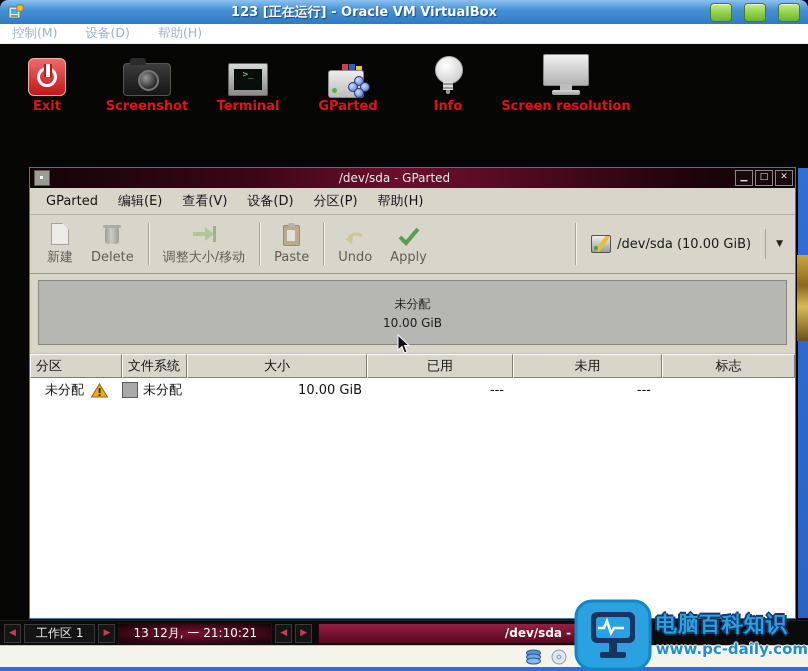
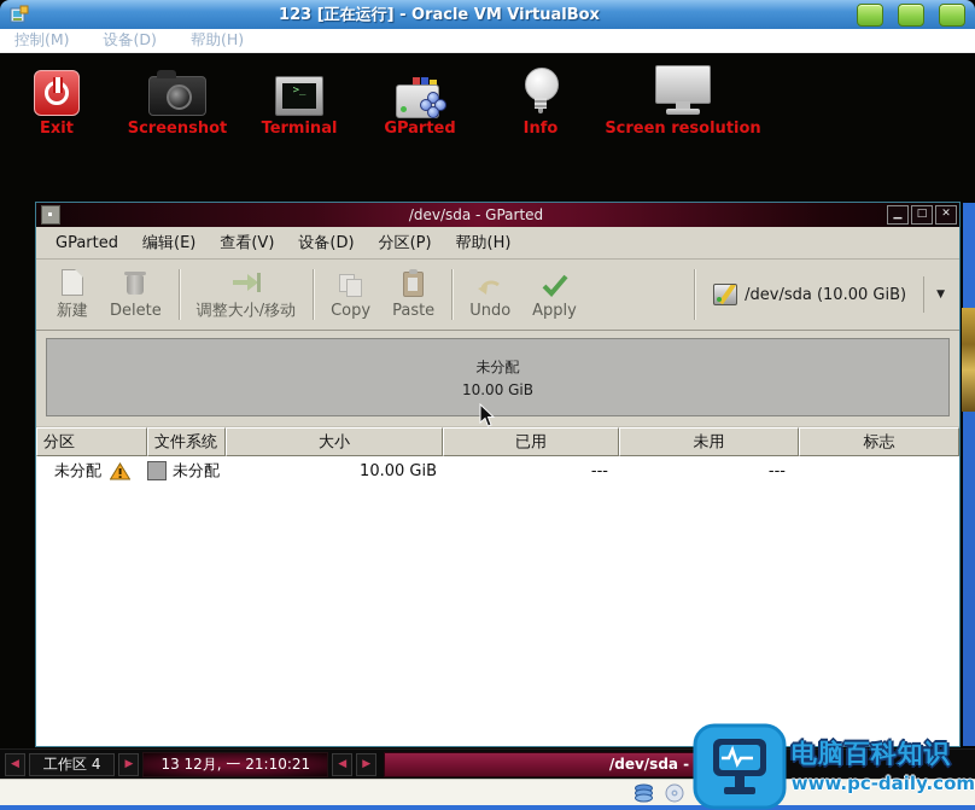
  123 [正在运行] - Oracle VM VirtualBox
  控制(M)
  设备(D)
  帮助(H)
  Exit
  Screenshot
  >_
  Terminal
  GParted
  Info
  Screen resolution
  /dev/sda - GParted
  ▁
  □
  ✕
  GParted
  编辑(E)
  查看(V)
  设备(D)
  分区(P)
  帮助(H)
  新建
  Delete
  调整大小/移动
+ Copy
  Paste
  Undo
  Apply
  /dev/sda (10.00 GiB)
  ▼
  未分配
  10.00 GiB
  分区
  文件系统
  大小
  已用
  未用
  标志
  未分配
  未分配
  10.00 GiB
  ---
  ---
  ◀
- 工作区 1
+ 工作区 4
  ▶
  13 12月, 一 21:10:21
  ◀
  ▶
  电脑百科知识
  www.pc-daily.com
